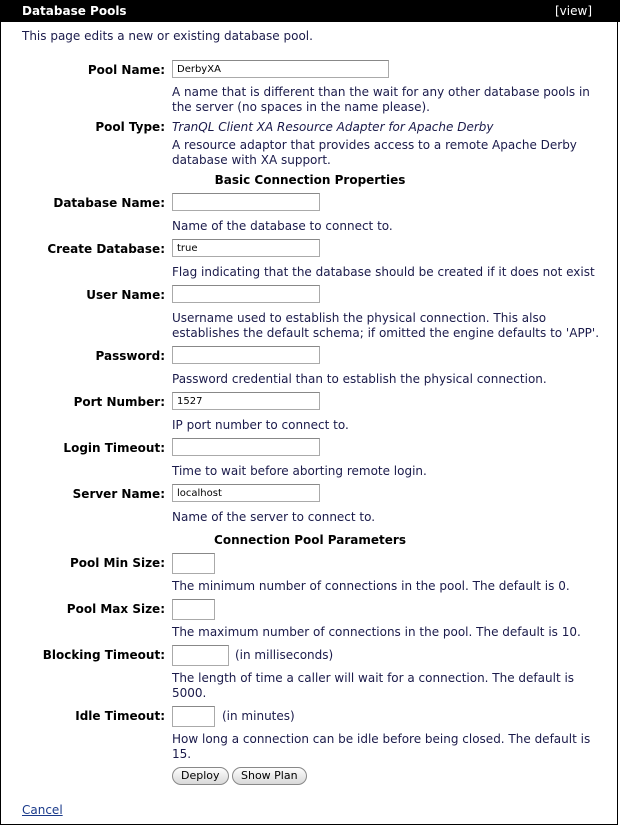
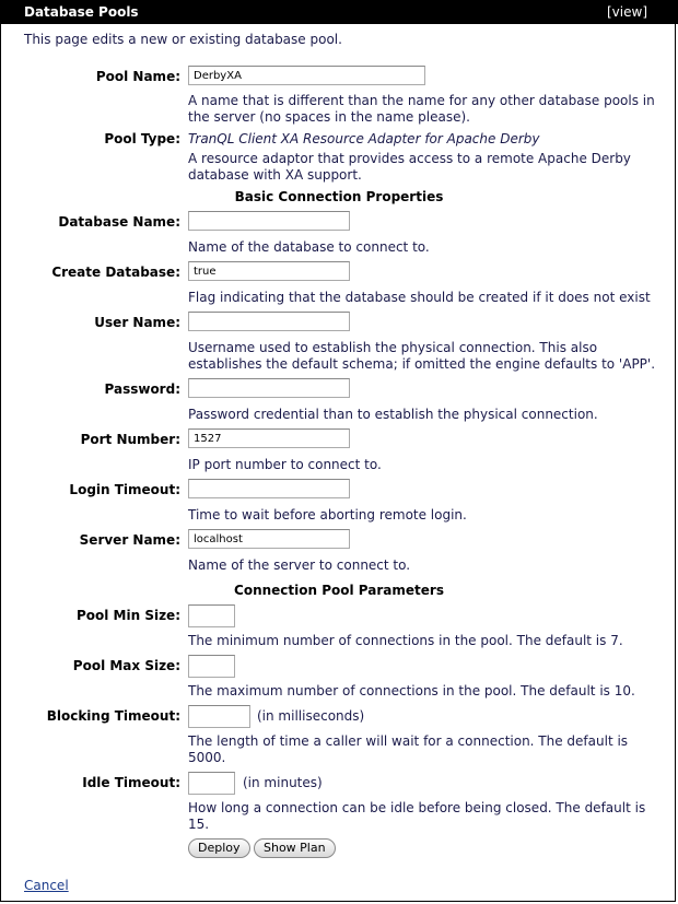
  Database Pools
  [view]
  This page edits a new or existing database pool.
  Pool Name:
  DerbyXA
- A name that is different than the wait for any other database pools in the server (no spaces in the name please).
+ A name that is different than the name for any other database pools in the server (no spaces in the name please).
  Pool Type:
  TranQL Client XA Resource Adapter for Apache Derby
  A resource adaptor that provides access to a remote Apache Derby database with XA support.
  Basic Connection Properties
  Database Name:
  Name of the database to connect to.
  Create Database:
  true
  Flag indicating that the database should be created if it does not exist
  User Name:
  Username used to establish the physical connection. This also establishes the default schema; if omitted the engine defaults to 'APP'.
  Password:
  Password credential than to establish the physical connection.
  Port Number:
  1527
  IP port number to connect to.
  Login Timeout:
  Time to wait before aborting remote login.
  Server Name:
  localhost
  Name of the server to connect to.
  Connection Pool Parameters
  Pool Min Size:
- The minimum number of connections in the pool. The default is 0.
+ The minimum number of connections in the pool. The default is 7.
  Pool Max Size:
  The maximum number of connections in the pool. The default is 10.
  Blocking Timeout:
  (in milliseconds)
  The length of time a caller will wait for a connection. The default is 5000.
  Idle Timeout:
  (in minutes)
  How long a connection can be idle before being closed. The default is 15.
  Deploy
  Show Plan
  Cancel
